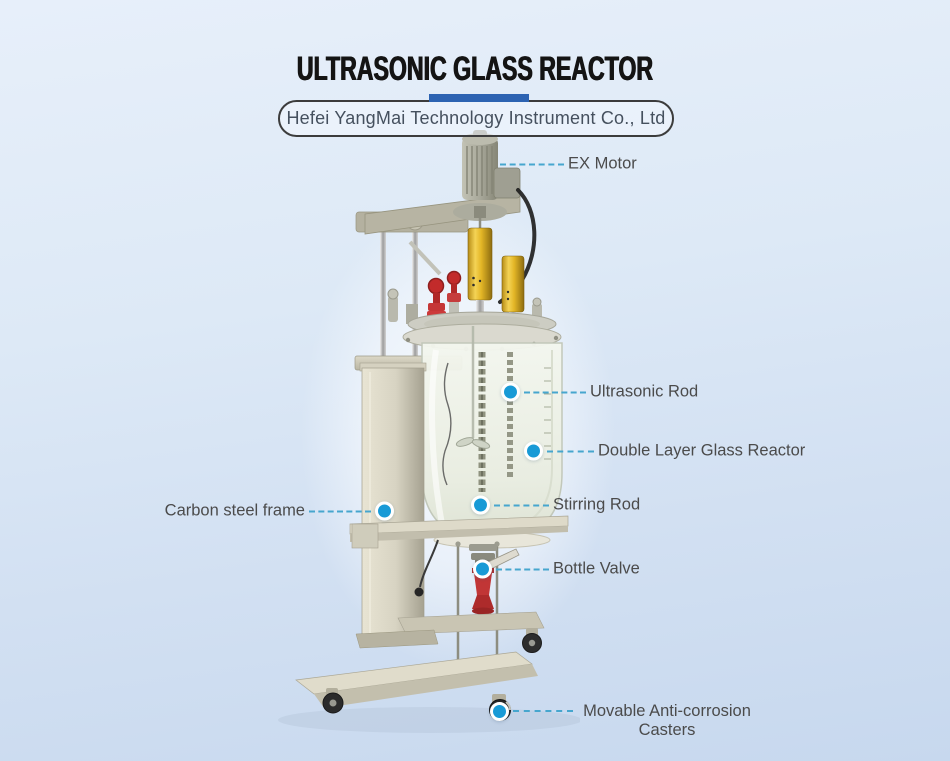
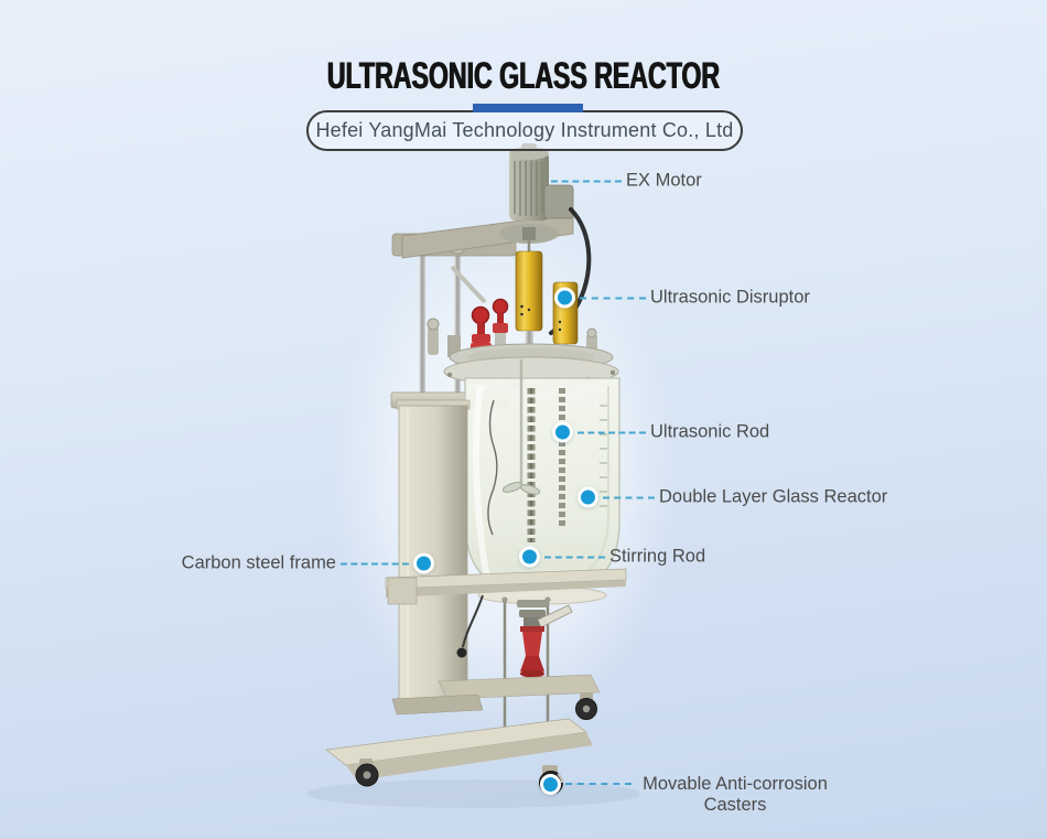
  ULTRASONIC GLASS REACTOR
  Hefei YangMai Technology Instrument Co., Ltd
  EX Motor
+ Ultrasonic Disruptor
  Ultrasonic Rod
  Double Layer Glass Reactor
  Carbon steel frame
  Stirring Rod
- Bottle Valve
  Movable Anti-corrosion Casters
